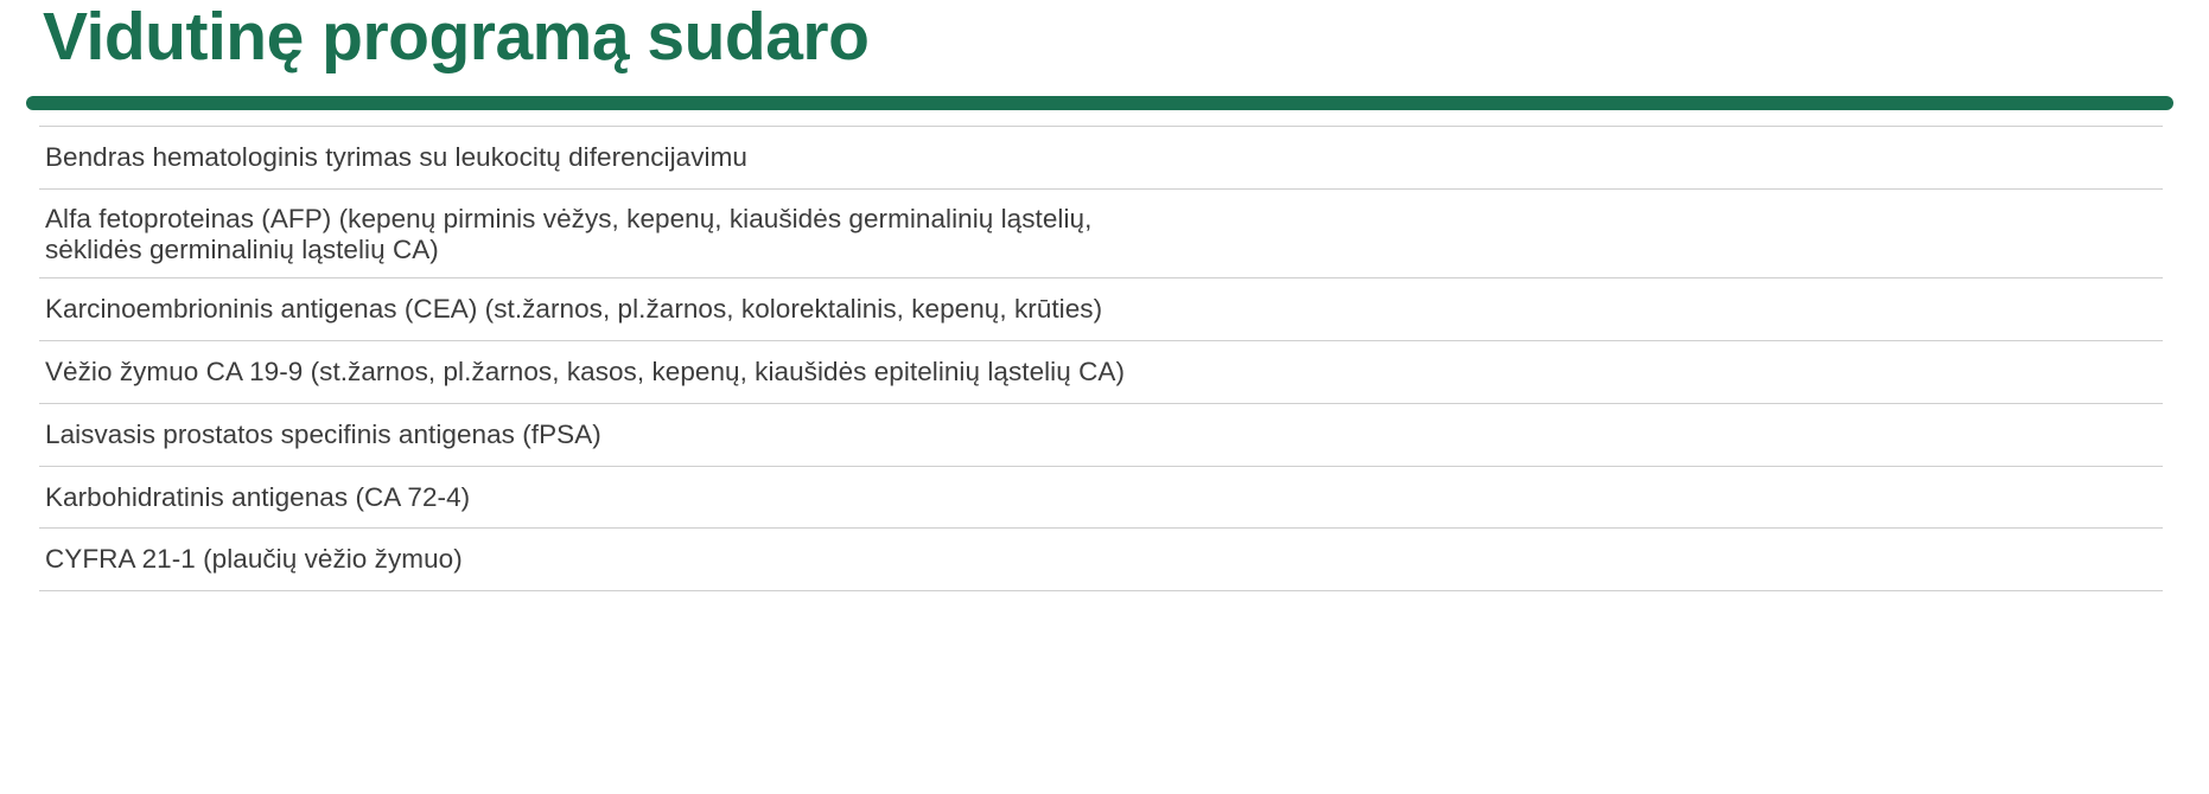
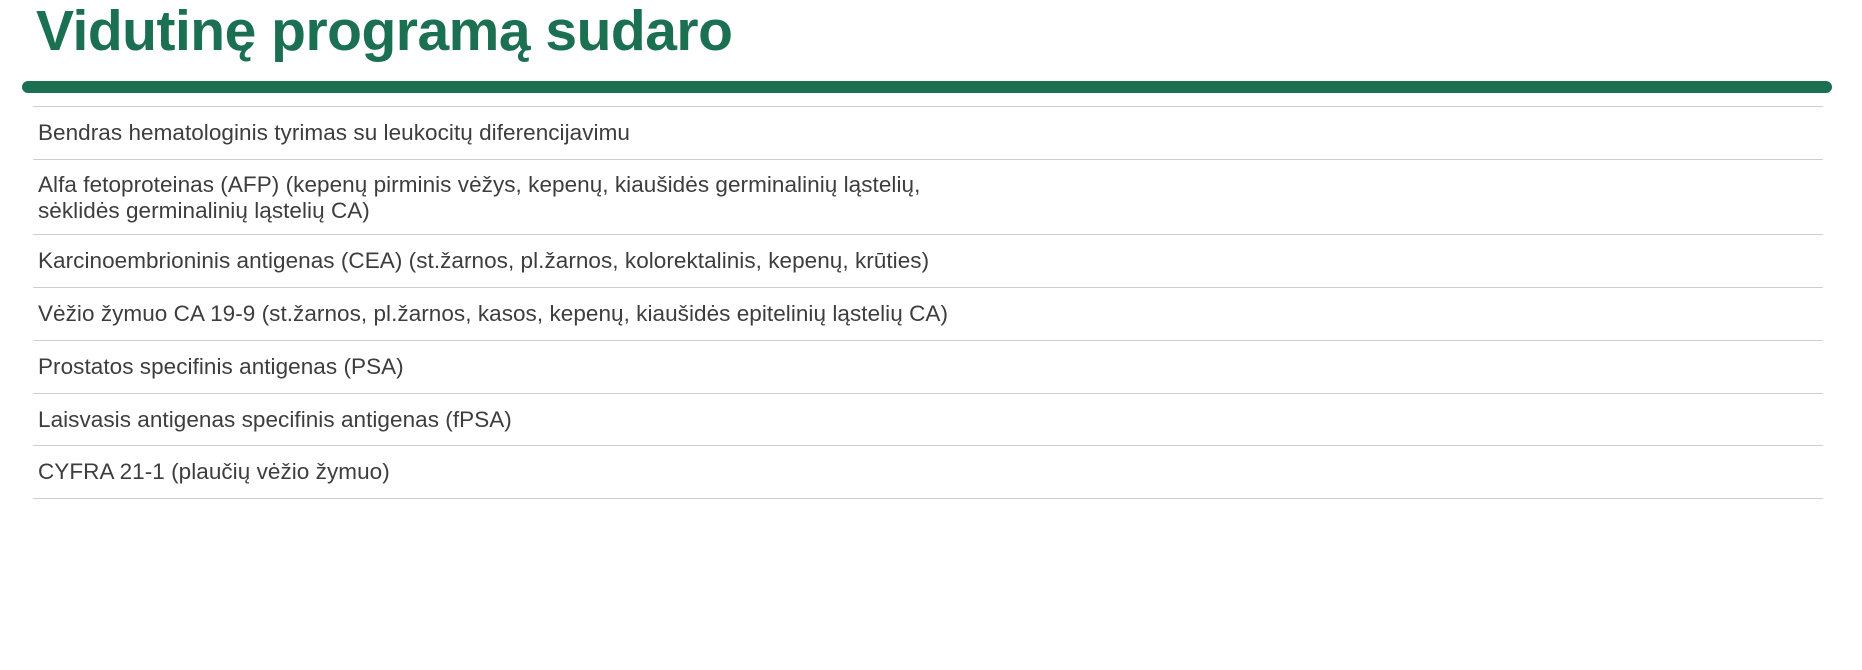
  Vidutinę programą sudaro
  Bendras hematologinis tyrimas su leukocitų diferencijavimu
  Alfa fetoproteinas (AFP) (kepenų pirminis vėžys, kepenų, kiaušidės germinalinių ląstelių,
  sėklidės germinalinių ląstelių CA)
  Karcinoembrioninis antigenas (CEA) (st.žarnos, pl.žarnos, kolorektalinis, kepenų, krūties)
  Vėžio žymuo CA 19-9 (st.žarnos, pl.žarnos, kasos, kepenų, kiaušidės epitelinių ląstelių CA)
+ Prostatos specifinis antigenas (PSA)
- Laisvasis prostatos specifinis antigenas (fPSA)
+ Laisvasis antigenas specifinis antigenas (fPSA)
- Karbohidratinis antigenas (CA 72-4)
  CYFRA 21-1 (plaučių vėžio žymuo)
